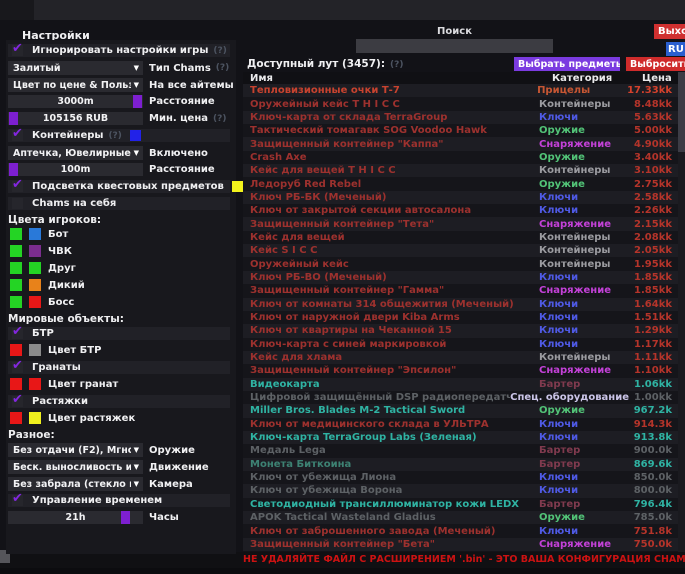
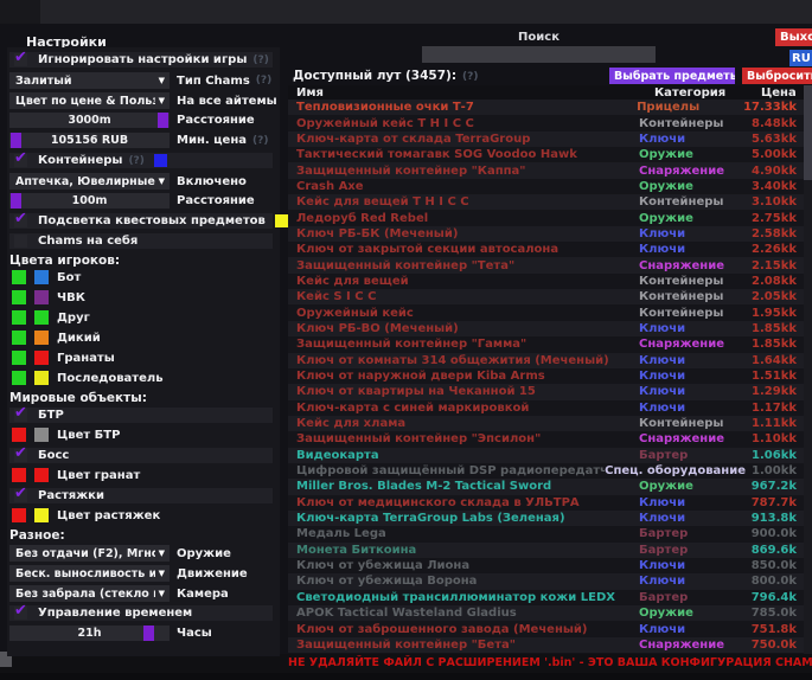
  RU
  Поиск
  Доступный лут (3457): (?)
  Выбрать предметы
  Имя
  Категория
  Цена
  Тепловизионные очки Т-7
  Прицелы
  17.33kk
  Оружейный кейс T H I C C
  Контейнеры
  8.48kk
  Ключ-карта от склада TerraGroup
  Ключи
  5.63kk
  Тактический томагавк SOG Voodoo Hawk
  Оружие
  5.00kk
  Защищенный контейнер "Каппа"
  Снаряжение
  4.90kk
  Crash Axe
  Оружие
  3.40kk
  Кейс для вещей T H I C C
  Контейнеры
  3.10kk
  Ледоруб Red Rebel
  Оружие
  2.75kk
  Ключ РБ-БК (Меченый)
  Ключи
  2.58kk
  Ключ от закрытой секции автосалона
  Ключи
  2.26kk
  Защищенный контейнер "Тета"
  Снаряжение
  2.15kk
  Кейс для вещей
  Контейнеры
  2.08kk
  Кейс S I C C
  Контейнеры
  2.05kk
  Оружейный кейс
  Контейнеры
  1.95kk
  Ключ РБ-ВО (Меченый)
  Ключи
  1.85kk
  Защищенный контейнер "Гамма"
  Снаряжение
  1.85kk
  Ключ от комнаты 314 общежития (Меченый)
  Ключи
  1.64kk
  Ключ от наружной двери Kiba Arms
  Ключи
  1.51kk
  Ключ от квартиры на Чеканной 15
  Ключи
  1.29kk
  Ключ-карта с синей маркировкой
  Ключи
  1.17kk
  Кейс для хлама
  Контейнеры
  1.11kk
  Защищенный контейнер "Эпсилон"
  Снаряжение
  1.10kk
  Видеокарта
  Бартер
  1.06kk
  Цифровой защищённый DSP радиопередатч
  Спец. оборудование
  1.00kk
  Miller Bros. Blades M-2 Tactical Sword
  Оружие
  967.2k
  Ключ от медицинского склада в УЛЬТРА
  Ключи
- 914.3k
+ 787.7k
  Ключ-карта TerraGroup Labs (Зеленая)
  Ключи
  913.8k
  Медаль Lega
  Бартер
  900.0k
  Монета Биткоина
  Бартер
  869.6k
  Ключ от убежища Лиона
  Ключи
  850.0k
  Ключ от убежища Ворона
  Ключи
  800.0k
  Светодиодный трансиллюминатор кожи LEDX
  Бартер
  796.4k
  APOK Tactical Wasteland Gladius
  Оружие
  785.0k
  Ключ от заброшенного завода (Меченый)
  Ключи
  751.8k
  Защищенный контейнер "Бета"
  Снаряжение
  750.0k
  НЕ УДАЛЯЙТЕ ФАЙЛ С РАСШИРЕНИЕМ '.bin' - ЭТО ВАША КОНФИГУРАЦИЯ CHAM
  Настройки
  ✔
  Игнорировать настройки игры
  (?)
  Залитый
  ▼
  Тип Chams
  (?)
  ▼
  На все айтемы
  3000m
  Расстояние
  105156 RUB
  Мин. цена
  (?)
  ✔
  Контейнеры
  (?)
  Аптечка, Ювелирные
  ▼
  Включено
  100m
  Расстояние
  ✔
  Подсветка квестовых предметов
  Chams на себя
  Цвета игроков:
  Бот
  ЧВК
  Друг
  Дикий
- Босс
+ Гранаты
+ Последователь
  Мировые объекты:
  ✔
  БТР
  Цвет БТР
  ✔
- Гранаты
+ Босс
  Цвет гранат
  ✔
  Растяжки
  Цвет растяжек
  Разное:
  ▼
  Оружие
  Беск. выносливость и
  ▼
  Движение
  Без забрала (стекло
  ▼
  Камера
  ✔
  Управление временем
  21h
  Часы
